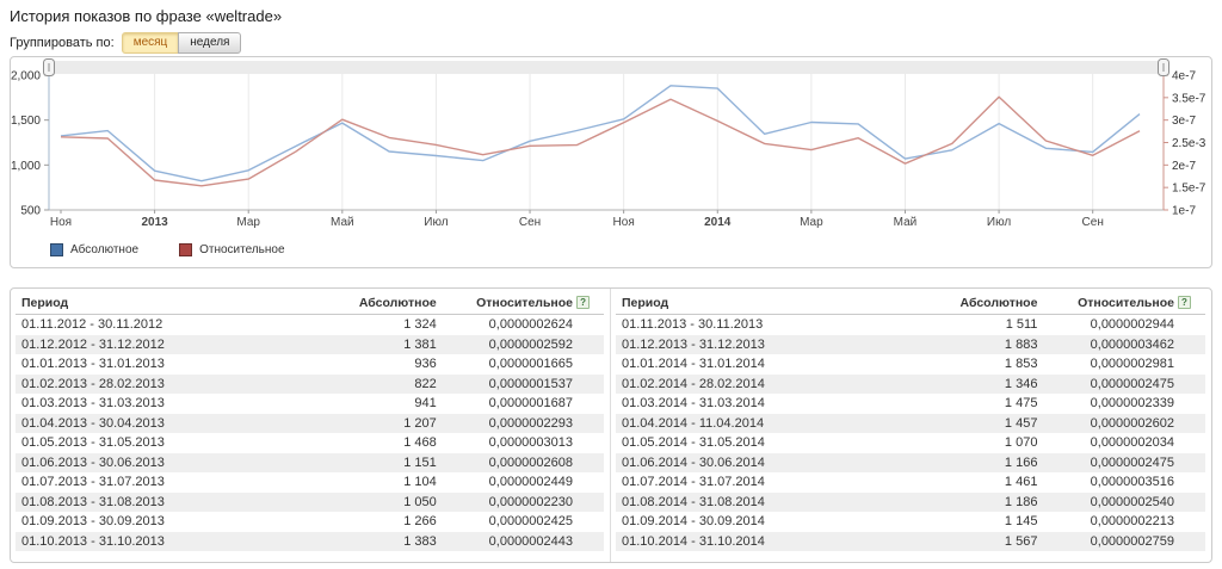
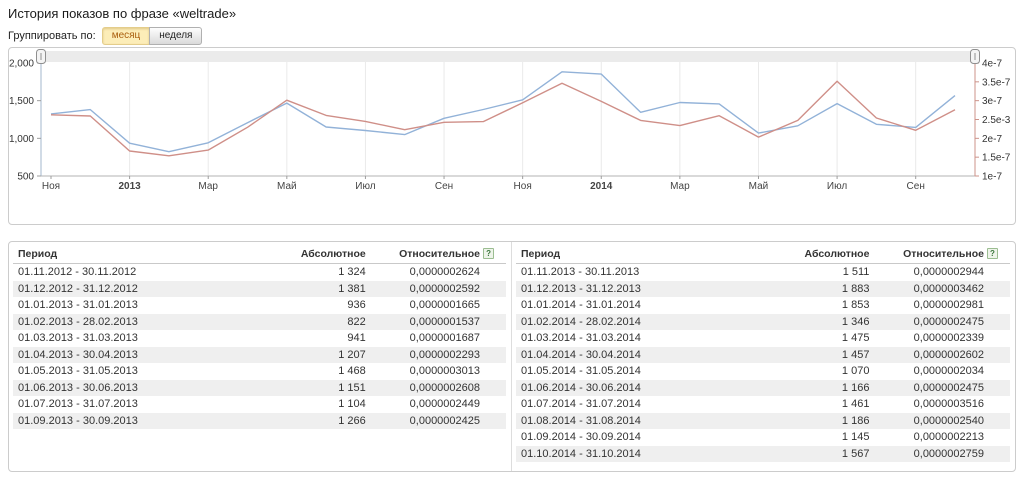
  История показов по фразе «weltrade»
  Группировать по:
  месяц
  неделя
  2,000
  1,500
  1,000
  500
  4e-7
  3.5e-7
  3e-7
  2.5e-3
  2e-7
  1.5e-7
  1e-7
  Ноя
  2013
  Мар
  Май
  Июл
  Сен
  Ноя
  2014
  Мар
  Май
  Июл
  Сен
- Абсолютное
- Относительное
  Период	Абсолютное	Относительное ?
  01.11.2012 - 30.11.2012	1 324	0,0000002624
  01.12.2012 - 31.12.2012	1 381	0,0000002592
  01.01.2013 - 31.01.2013	936	0,0000001665
  01.02.2013 - 28.02.2013	822	0,0000001537
  01.03.2013 - 31.03.2013	941	0,0000001687
  01.04.2013 - 30.04.2013	1 207	0,0000002293
  01.05.2013 - 31.05.2013	1 468	0,0000003013
  01.06.2013 - 30.06.2013	1 151	0,0000002608
  01.07.2013 - 31.07.2013	1 104	0,0000002449
- 01.08.2013 - 31.08.2013	1 050	0,0000002230
  01.09.2013 - 30.09.2013	1 266	0,0000002425
- 01.10.2013 - 31.10.2013	1 383	0,0000002443
  Период	Абсолютное	Относительное ?
  01.11.2013 - 30.11.2013	1 511	0,0000002944
  01.12.2013 - 31.12.2013	1 883	0,0000003462
  01.01.2014 - 31.01.2014	1 853	0,0000002981
  01.02.2014 - 28.02.2014	1 346	0,0000002475
  01.03.2014 - 31.03.2014	1 475	0,0000002339
- 01.04.2014 - 11.04.2014	1 457	0,0000002602
+ 01.04.2014 - 30.04.2014	1 457	0,0000002602
  01.05.2014 - 31.05.2014	1 070	0,0000002034
  01.06.2014 - 30.06.2014	1 166	0,0000002475
  01.07.2014 - 31.07.2014	1 461	0,0000003516
  01.08.2014 - 31.08.2014	1 186	0,0000002540
  01.09.2014 - 30.09.2014	1 145	0,0000002213
  01.10.2014 - 31.10.2014	1 567	0,0000002759
